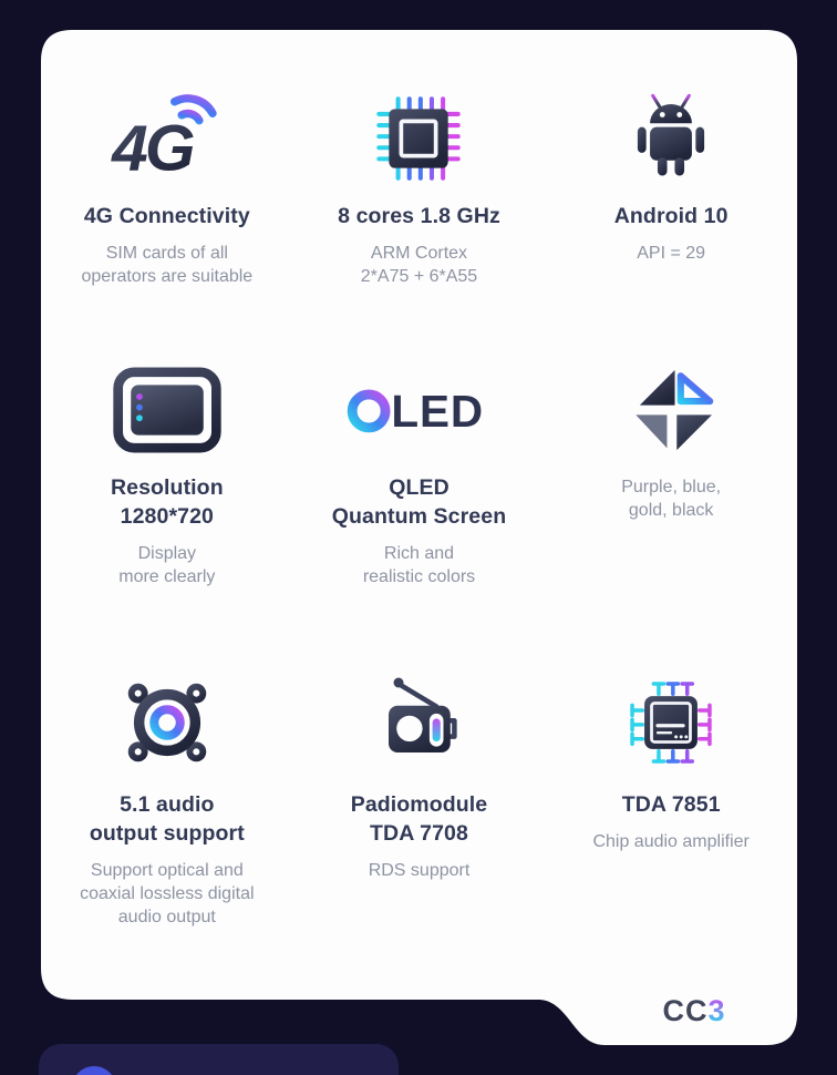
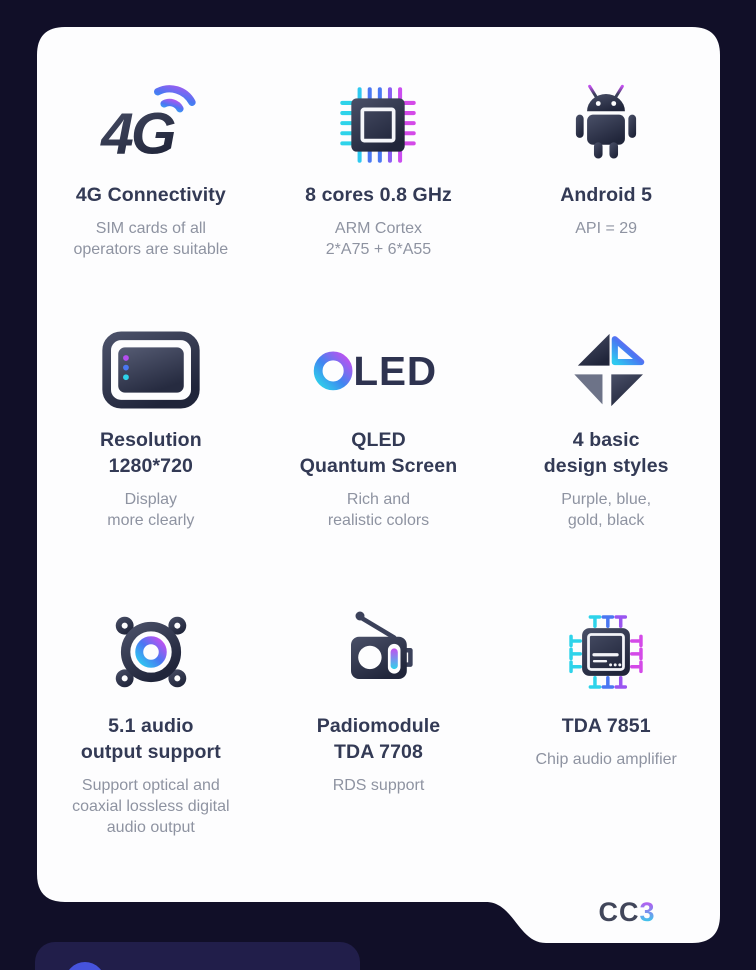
  4G
  4G Connectivity
  SIM cards of all
  operators are suitable
- 8 cores 1.8 GHz
+ 8 cores 0.8 GHz
  ARM Cortex
  2*A75 + 6*A55
- Android 10
+ Android 5
  API = 29
  Resolution
  1280*720
  Display
  more clearly
  LED
  QLED
  Quantum Screen
  Rich and
  realistic colors
+ 4 basic
+ design styles
  Purple, blue,
  gold, black
  5.1 audio
  output support
  Support optical and
  coaxial lossless digital
  audio output
  Padiomodule
  TDA 7708
  RDS support
  TDA 7851
  Chip audio amplifier
  CC3
